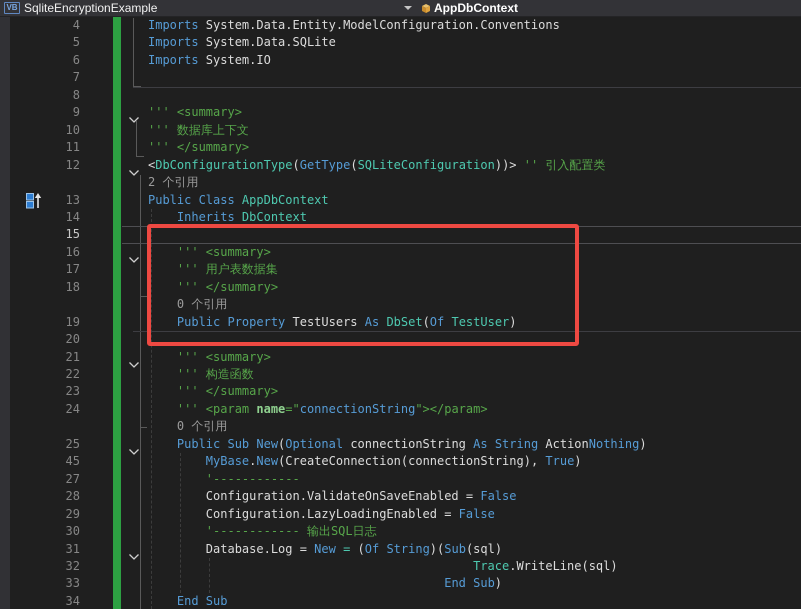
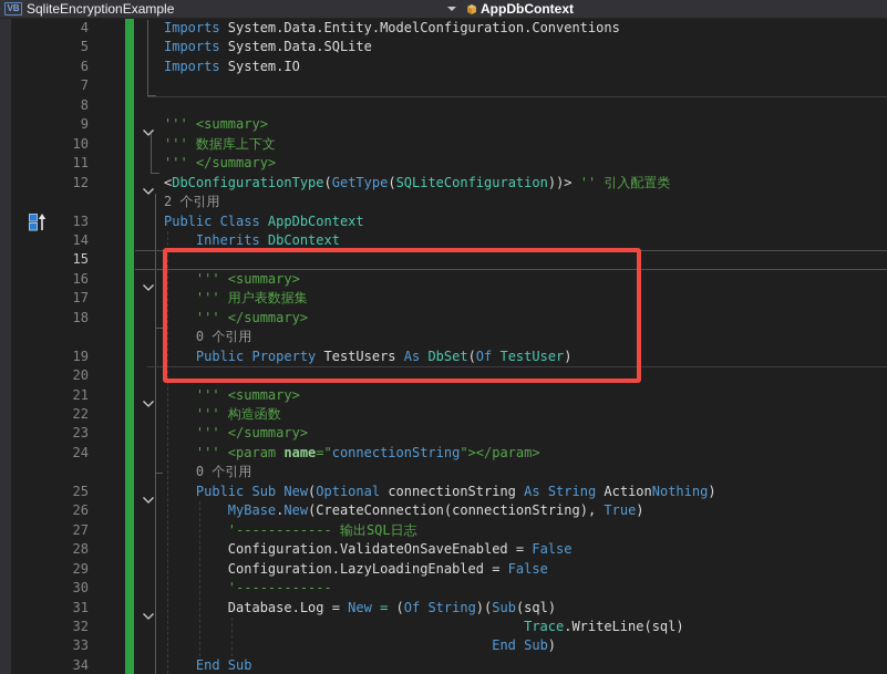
  VB
  SqliteEncryptionExample
  AppDbContext
  4
  Imports System.Data.Entity.ModelConfiguration.Conventions
  5
  Imports System.Data.SQLite
  6
  Imports System.IO
  7
  8
  9
  ''' <summary>
  10
  ''' 数据库上下文
  11
  ''' </summary>
  12
  <DbConfigurationType(GetType(SQLiteConfiguration))> '' 引入配置类
  2 个引用
  13
  Public Class AppDbContext
  14
  Inherits DbContext
  15
  16
  ''' <summary>
  17
  ''' 用户表数据集
  18
  ''' </summary>
  0 个引用
  19
  Public Property TestUsers As DbSet(Of TestUser)
  20
  21
  ''' <summary>
  22
  ''' 构造函数
  23
  ''' </summary>
  24
  ''' <param name="connectionString"></param>
  0 个引用
  25
  Public Sub New(Optional connectionString As String ActionNothing)
- 45
+ 26
  MyBase.New(CreateConnection(connectionString), True)
  27
- '------------
+ '------------ 输出SQL日志
  28
  Configuration.ValidateOnSaveEnabled = False
  29
  Configuration.LazyLoadingEnabled = False
  30
- '------------ 输出SQL日志
+ '------------
  31
  Database.Log = New = (Of String)(Sub(sql)
  32
  Trace.WriteLine(sql)
  33
  End Sub)
  34
  End Sub
